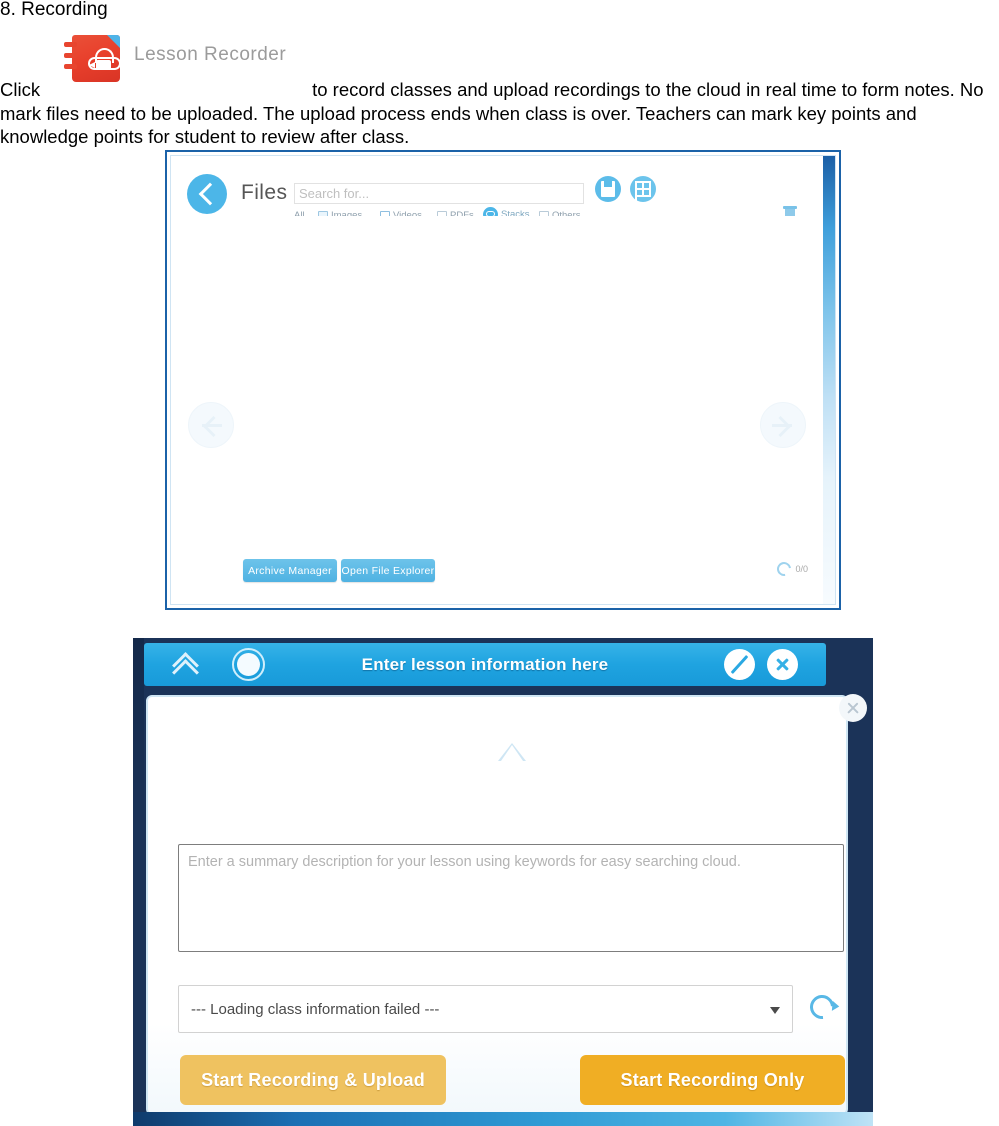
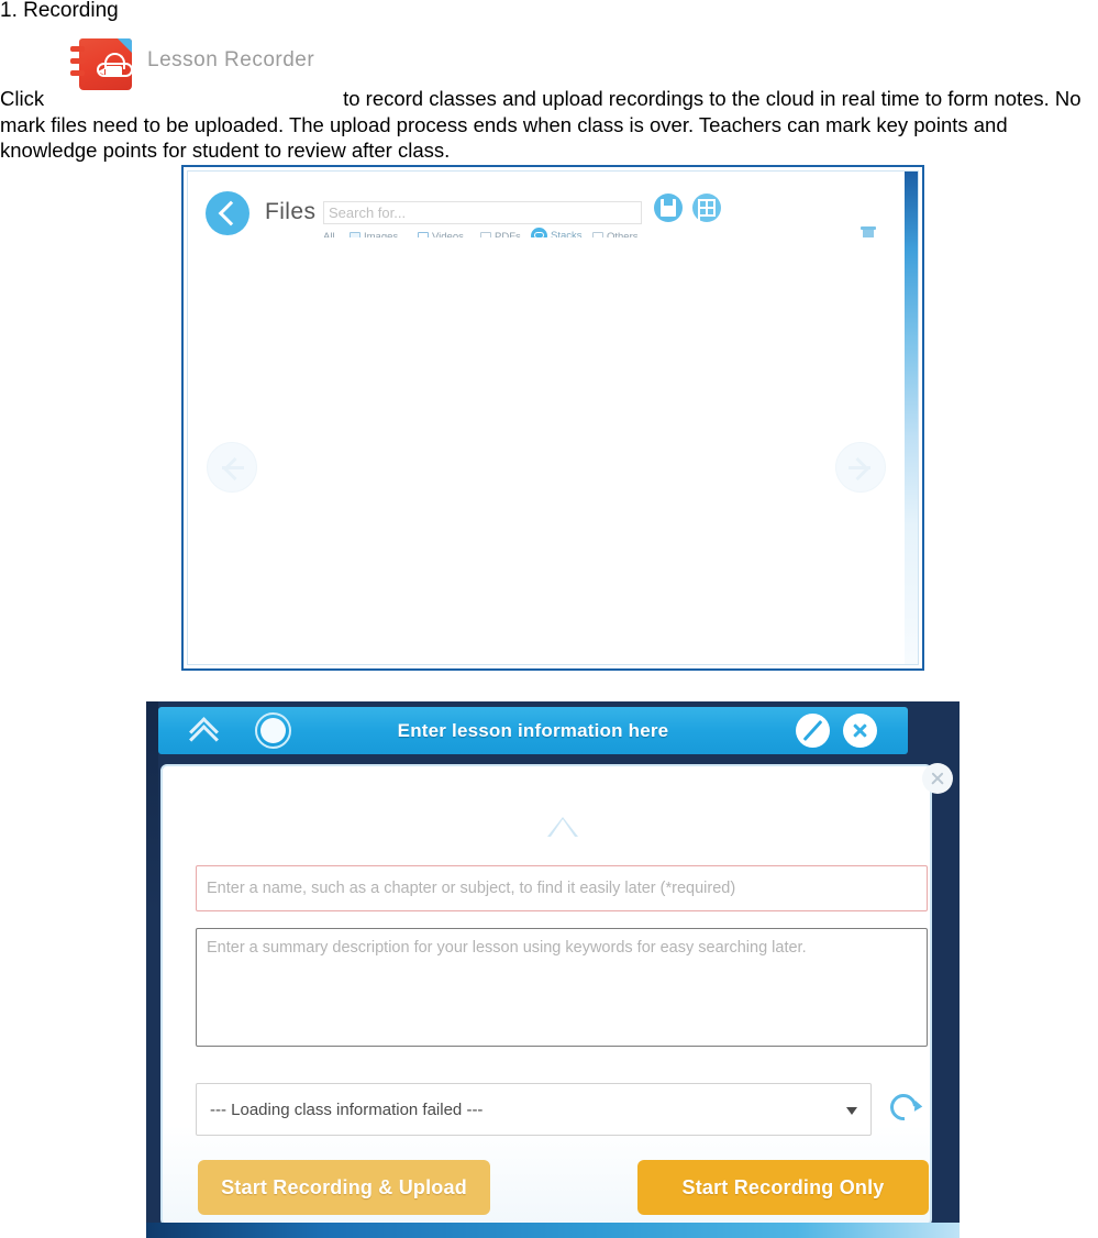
- 8. Recording
+ 1. Recording
  Lesson Recorder
  Click to record classes and upload recordings to the cloud in real time to form notes. No mark files need to be uploaded. The upload process ends when class is over. Teachers can mark key points and knowledge points for student to review after class.
  Files
  Search for...
  Stacks
- Archive Manager
- Open File Explorer
- 0/0
  Enter lesson information here
+ Enter a name, such as a chapter or subject, to find it easily later (*required)
- Enter a summary description for your lesson using keywords for easy searching cloud.
+ Enter a summary description for your lesson using keywords for easy searching later.
  --- Loading class information failed ---
  Start Recording & Upload
  Start Recording Only
